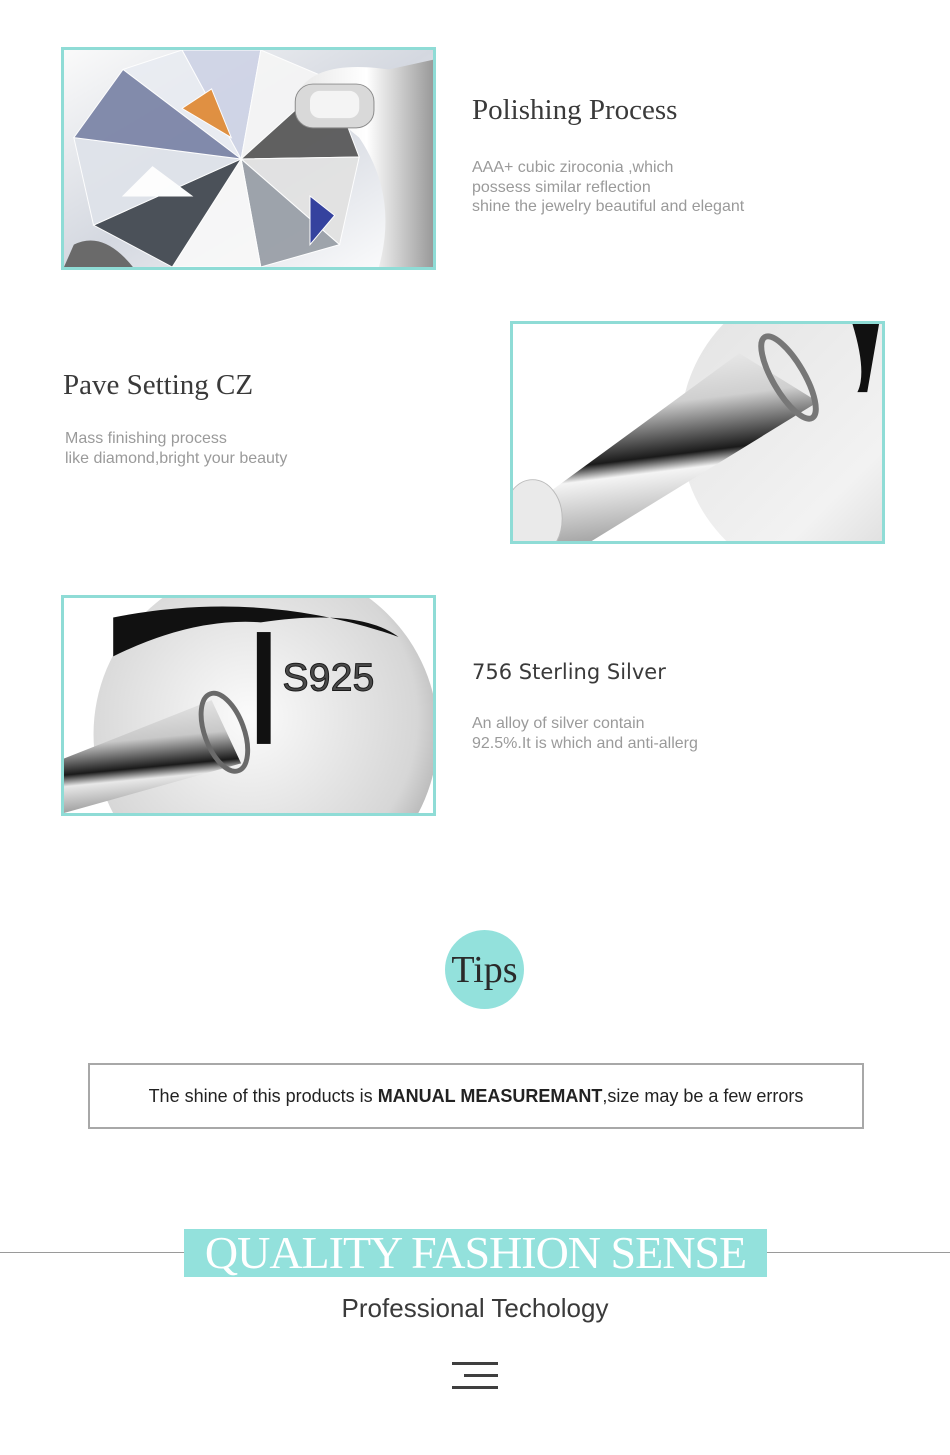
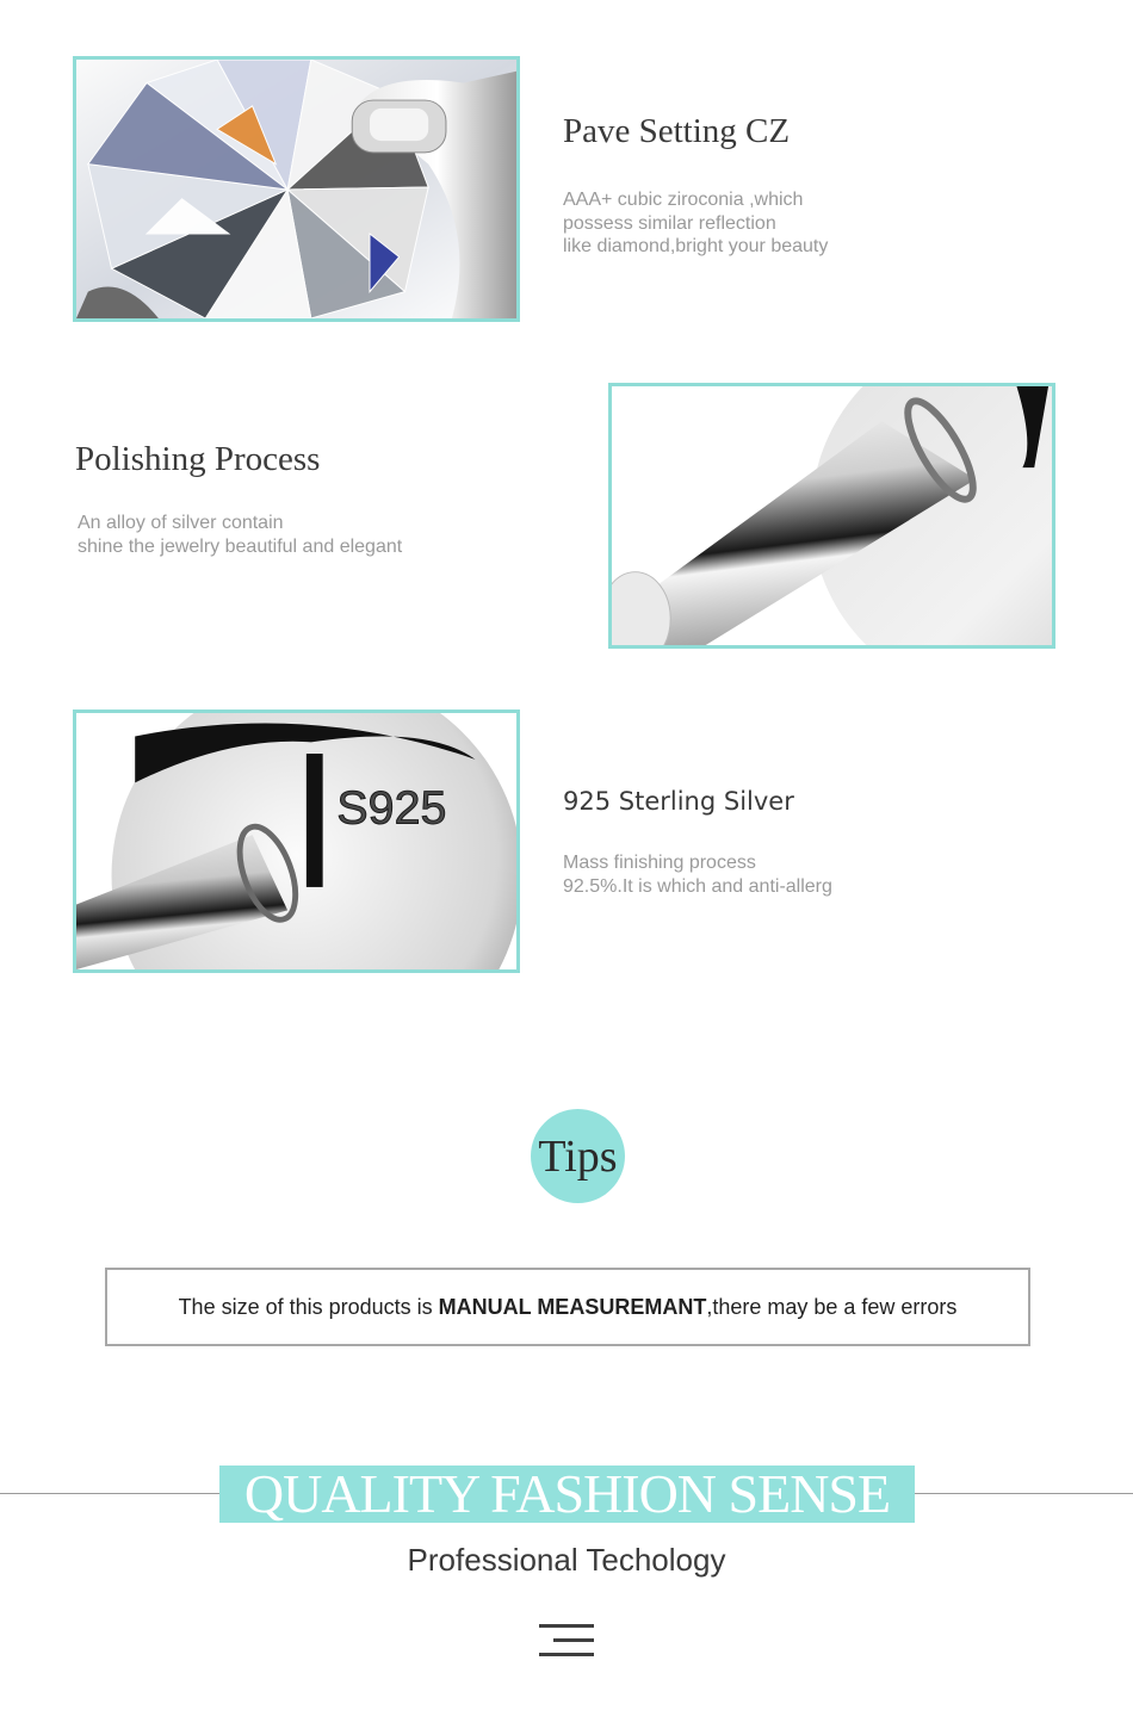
- Polishing Process
+ Pave Setting CZ
  AAA+ cubic ziroconia ,which
  possess similar reflection
- shine the jewelry beautiful and elegant
+ like diamond,bright your beauty
- Pave Setting CZ
+ Polishing Process
- Mass finishing process
+ An alloy of silver contain
- like diamond,bright your beauty
+ shine the jewelry beautiful and elegant
  S925
- 756 Sterling Silver
+ 925 Sterling Silver
- An alloy of silver contain
+ Mass finishing process
  92.5%.It is which and anti-allerg
  Tips
- The shine of this products is
+ The size of this products is
  MANUAL MEASUREMANT
- ,size may be a few errors
+ ,there may be a few errors
  QUALITY FASHION SENSE
  Professional Techology
